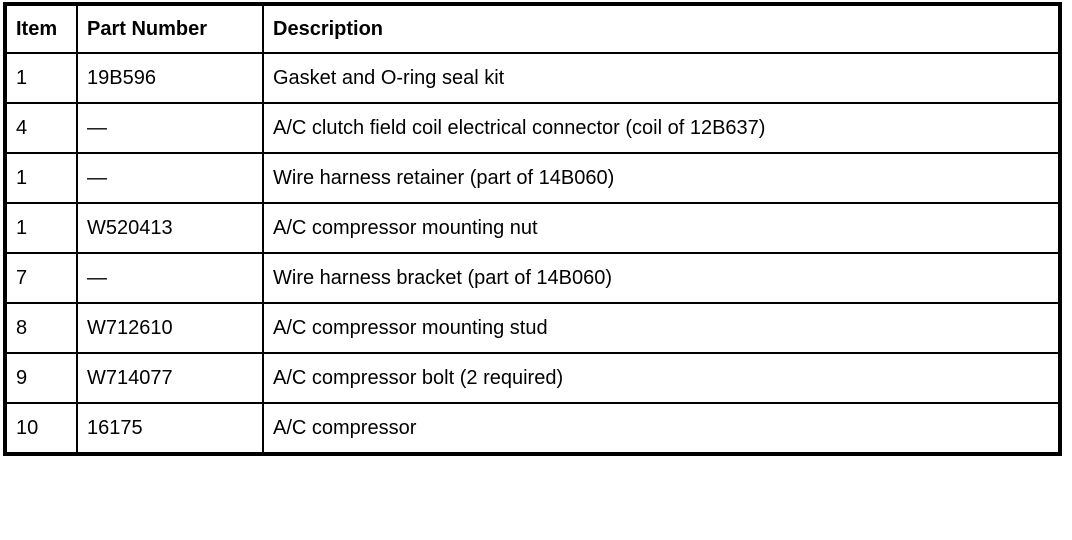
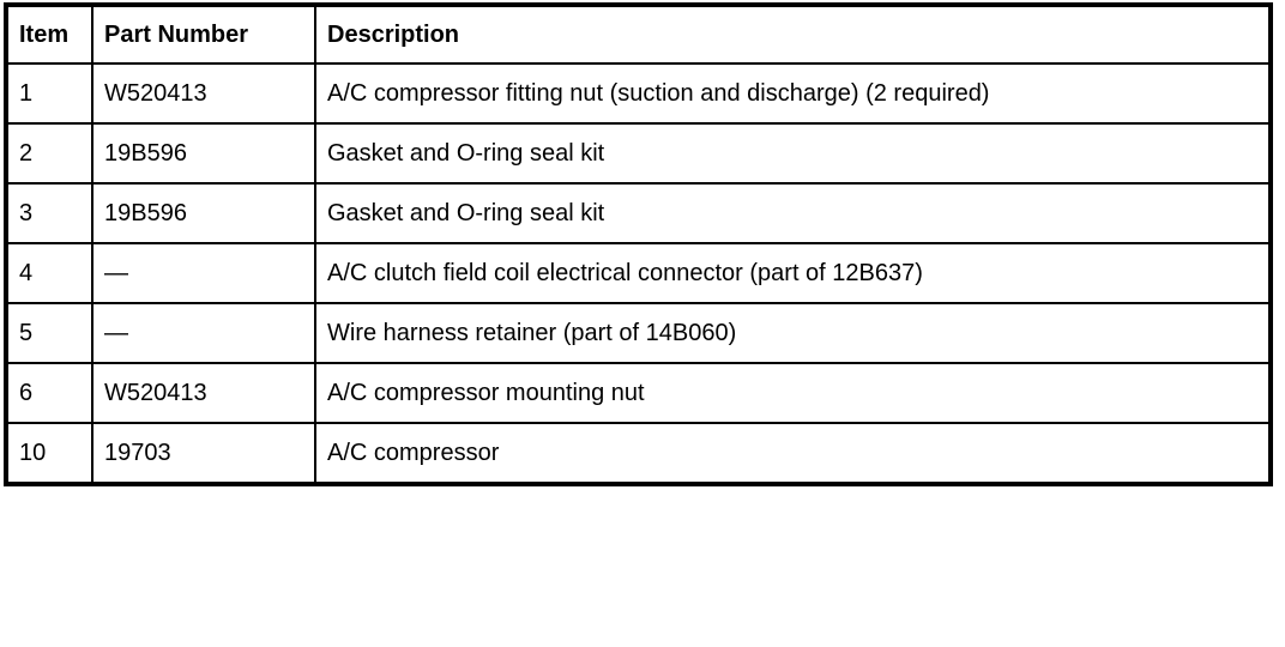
  Item	Part Number	Description
+ 1	W520413	A/C compressor fitting nut (suction and discharge) (2 required)
+ 2	19B596	Gasket and O-ring seal kit
- 1	19B596	Gasket and O-ring seal kit
+ 3	19B596	Gasket and O-ring seal kit
- 4	—	A/C clutch field coil electrical connector (coil of 12B637)
+ 4	—	A/C clutch field coil electrical connector (part of 12B637)
- 1	—	Wire harness retainer (part of 14B060)
+ 5	—	Wire harness retainer (part of 14B060)
- 1	W520413	A/C compressor mounting nut
+ 6	W520413	A/C compressor mounting nut
- 7	—	Wire harness bracket (part of 14B060)
- 8	W712610	A/C compressor mounting stud
- 9	W714077	A/C compressor bolt (2 required)
- 10	16175	A/C compressor
+ 10	19703	A/C compressor
